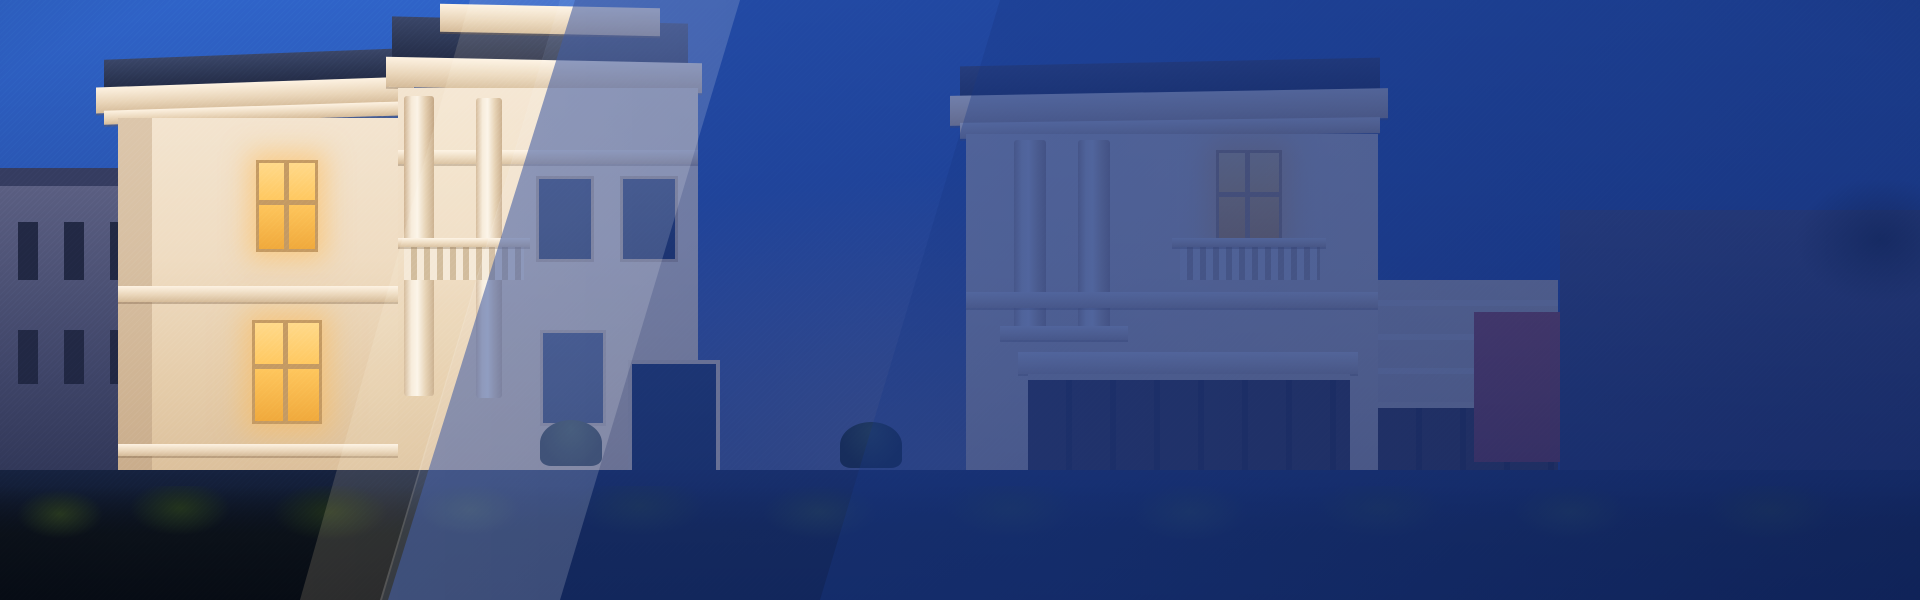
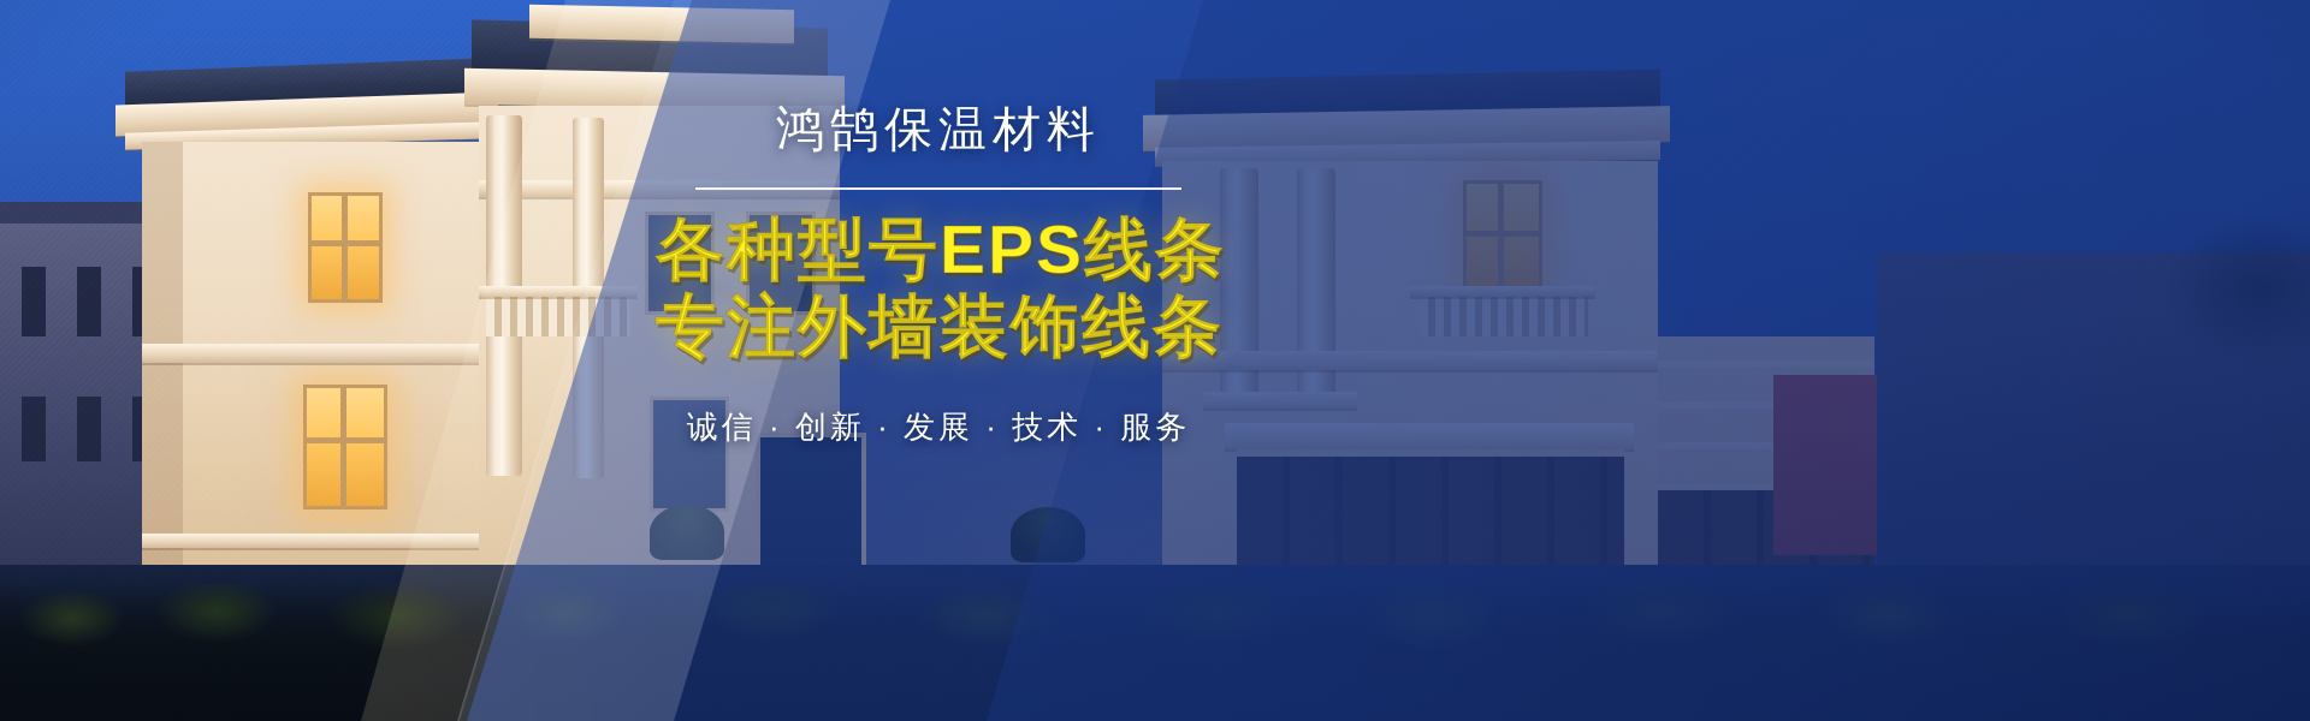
+ 鸿鹄保温材料
+ 各种型号EPS线条
+ 专注外墙装饰线条
+ 诚信 · 创新 · 发展 · 技术 · 服务
